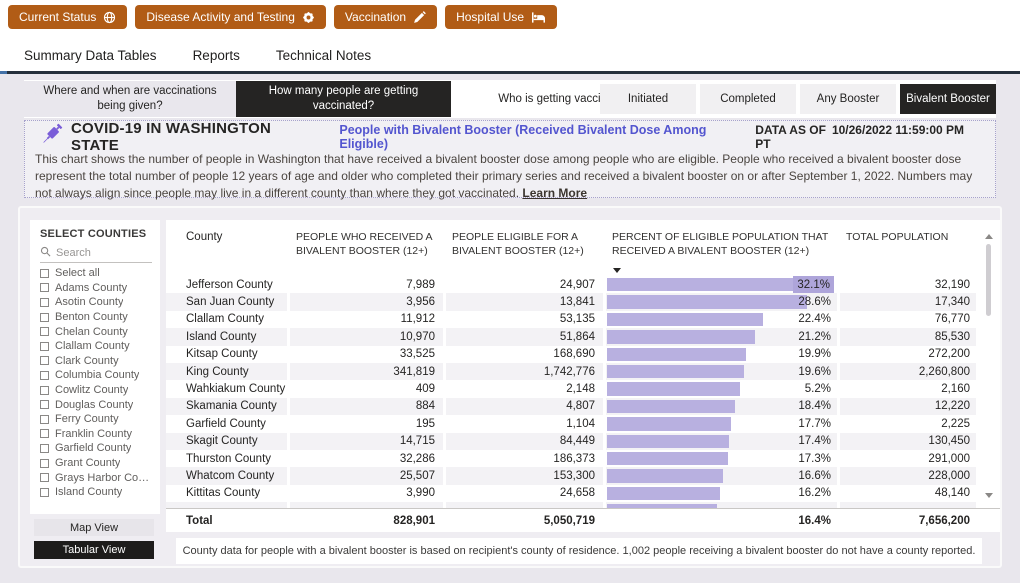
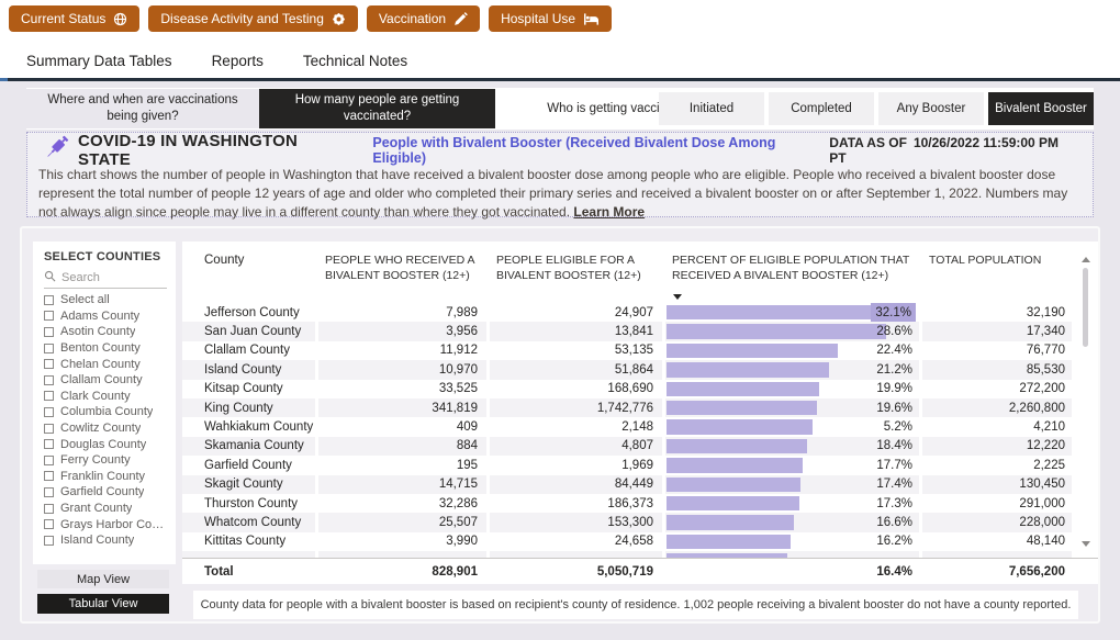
  Current Status
  Disease Activity and Testing
  Vaccination
  Hospital Use
  Summary Data Tables
  Reports
  Technical Notes
  Where and when are vaccinations being given?
  How many people are getting vaccinated?
  Initiated
  Completed
  Any Booster
  Bivalent Booster
  COVID-19 IN WASHINGTON STATE
  People with Bivalent Booster (Received Bivalent Dose Among Eligible)
  DATA AS OF 10/26/2022 11:59:00 PM PT
  This chart shows the number of people in Washington that have received a bivalent booster dose among people who are eligible. People who received a bivalent booster dose represent the total number of people 12 years of age and older who completed their primary series and received a bivalent booster on or after September 1, 2022. Numbers may not always align since people may live in a different county than where they got vaccinated. Learn More
  SELECT COUNTIES
  Search
  Select all
  Adams County
  Asotin County
  Benton County
  Chelan County
  Clallam County
  Clark County
  Columbia County
  Cowlitz County
  Douglas County
  Ferry County
  Franklin County
  Garfield County
  Grant County
  Grays Harbor Coun.
  Island County
  Map View
  Tabular View
  County
  PEOPLE WHO RECEIVED A BIVALENT BOOSTER (12+)
  PEOPLE ELIGIBLE FOR A BIVALENT BOOSTER (12+)
  PERCENT OF ELIGIBLE POPULATION THAT RECEIVED A BIVALENT BOOSTER (12+)
  TOTAL POPULATION
  Jefferson County
  7,989
  24,907
  32.1%
  32,190
  San Juan County
  3,956
  13,841
  28.6%
  17,340
  Clallam County
  11,912
  53,135
  22.4%
  76,770
  Island County
  10,970
  51,864
  21.2%
  85,530
  Kitsap County
  33,525
  168,690
  19.9%
  272,200
  King County
  341,819
  1,742,776
  19.6%
  2,260,800
  Wahkiakum County
  409
  2,148
  5.2%
- 2,160
+ 4,210
  Skamania County
  884
  4,807
  18.4%
  12,220
  Garfield County
  195
- 1,104
+ 1,969
  17.7%
  2,225
  Skagit County
  14,715
  84,449
  17.4%
  130,450
  Thurston County
  32,286
  186,373
  17.3%
  291,000
  Whatcom County
  25,507
  153,300
  16.6%
  228,000
  Kittitas County
  3,990
  24,658
  16.2%
  48,140
  Total
  828,901
  5,050,719
  16.4%
  7,656,200
  County data for people with a bivalent booster is based on recipient's county of residence. 1,002 people receiving a bivalent booster do not have a county reported.
